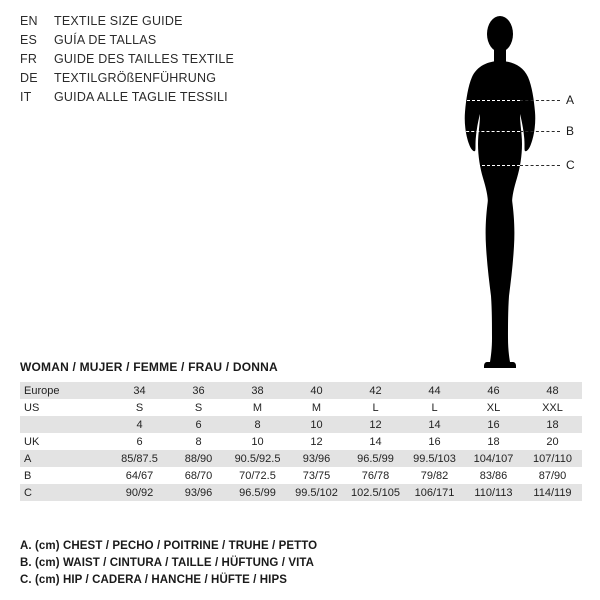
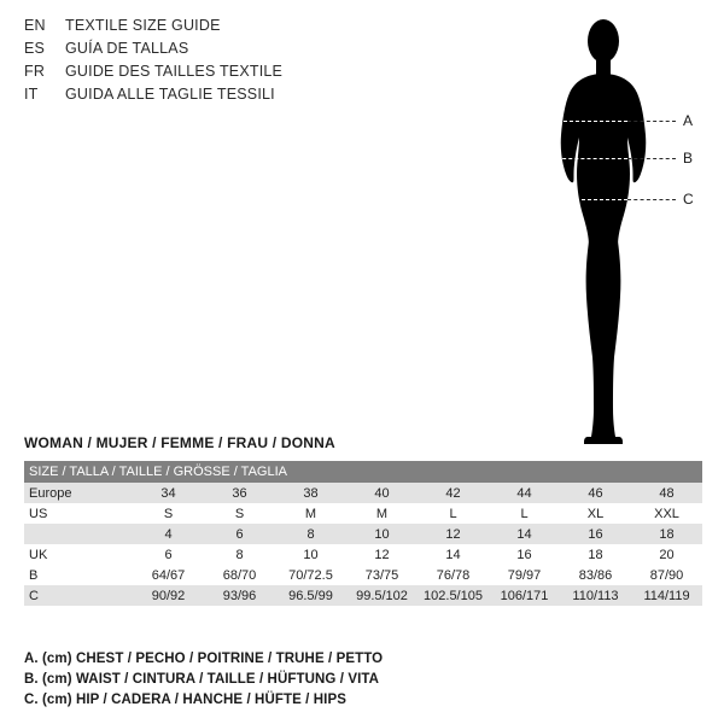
  EN
  TEXTILE SIZE GUIDE
  ES
  GUÍA DE TALLAS
  FR
  GUIDE DES TAILLES TEXTILE
- DE
- TEXTILGRÖßENFÜHRUNG
  IT
  GUIDA ALLE TAGLIE TESSILI
  A
  B
  C
  WOMAN / MUJER / FEMME / FRAU / DONNA
+ SIZE / TALLA / TAILLE / GRÖSSE / TAGLIA
  Europe	34	36	38	40	42	44	46	48
  US	S	S	M	M	L	L	XL	XXL
  	4	6	8	10	12	14	16	18
  UK	6	8	10	12	14	16	18	20
- A	85/87.5	88/90	90.5/92.5	93/96	96.5/99	99.5/103	104/107	107/110
- B	64/67	68/70	70/72.5	73/75	76/78	79/82	83/86	87/90
+ B	64/67	68/70	70/72.5	73/75	76/78	79/97	83/86	87/90
  C	90/92	93/96	96.5/99	99.5/102	102.5/105	106/171	110/113	114/119
  A. (cm) CHEST / PECHO / POITRINE / TRUHE / PETTO
  B. (cm) WAIST / CINTURA / TAILLE / HÜFTUNG / VITA
  C. (cm) HIP / CADERA / HANCHE / HÜFTE / HIPS
